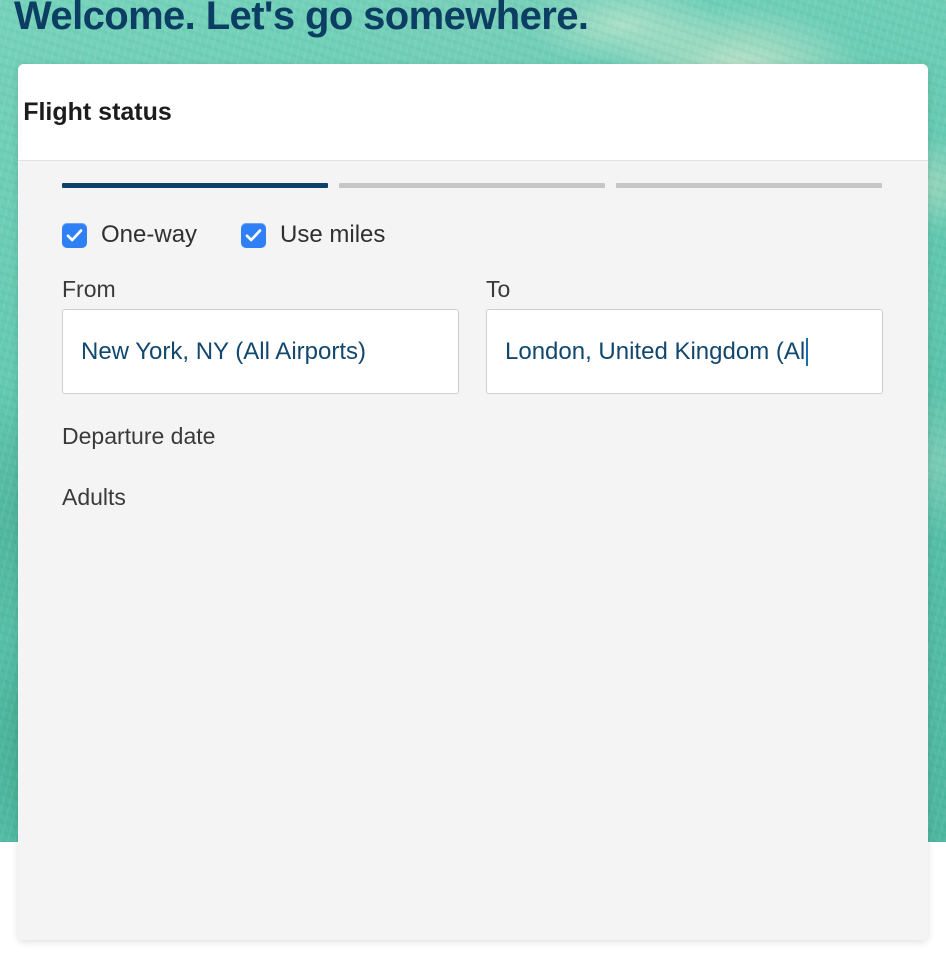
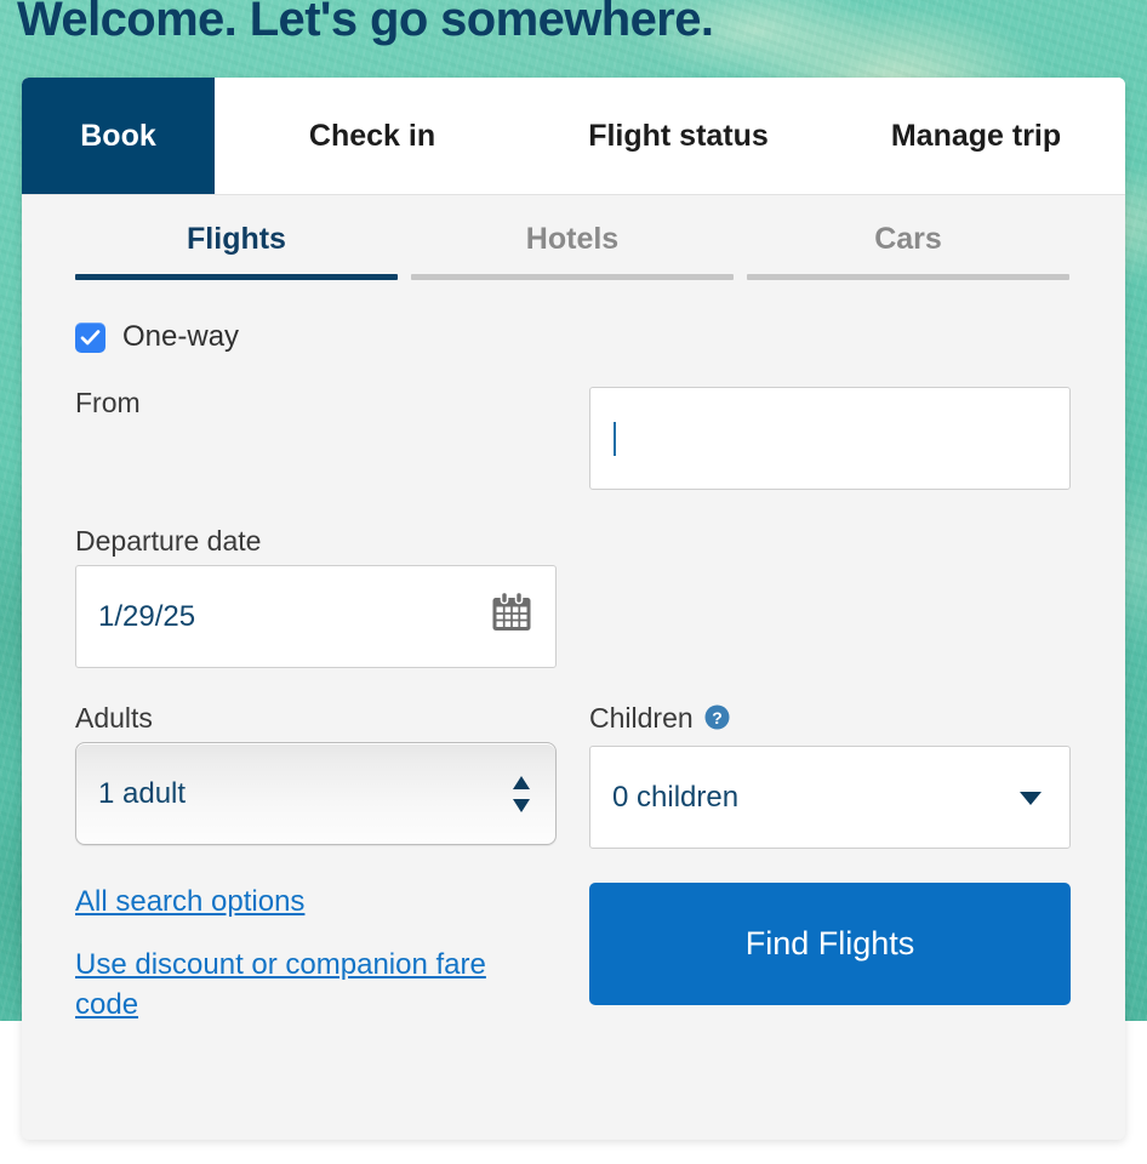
  Welcome. Let's go somewhere.
+ Book
+ Check in
  Flight status
+ Manage trip
+ Flights
+ Hotels
+ Cars
  One-way
- Use miles
  From
- New York, NY (All Airports)
- To
- London, United Kingdom (Al
  Departure date
+ 1/29/25
  Adults
+ 1 adult
+ Children
+ ?
+ 0 children
+ All search options
+ Use discount or companion fare code
+ Find Flights
